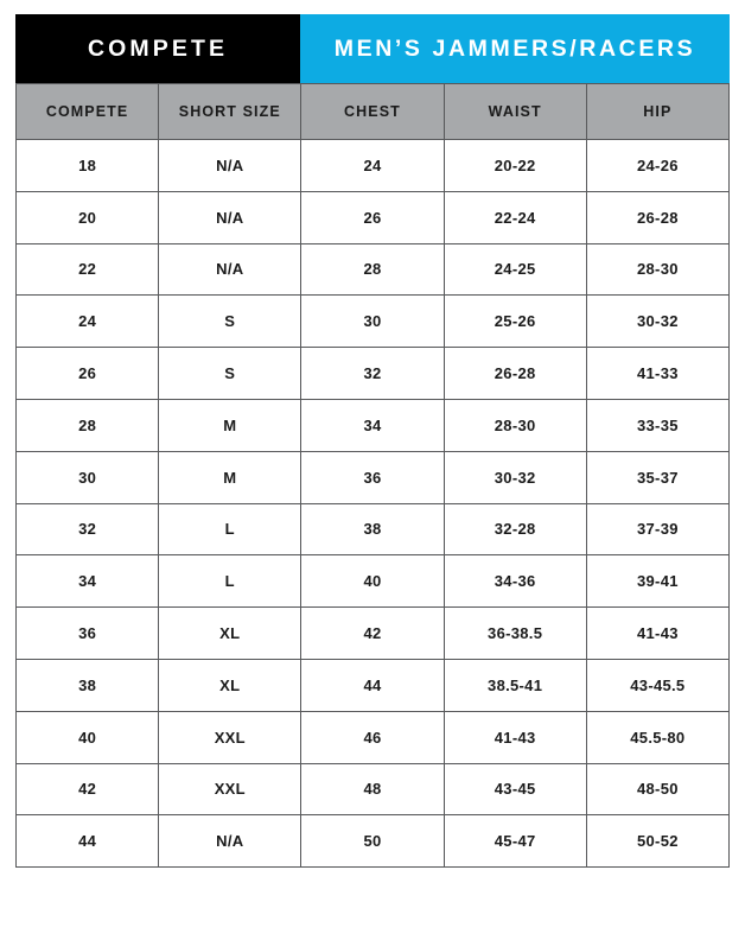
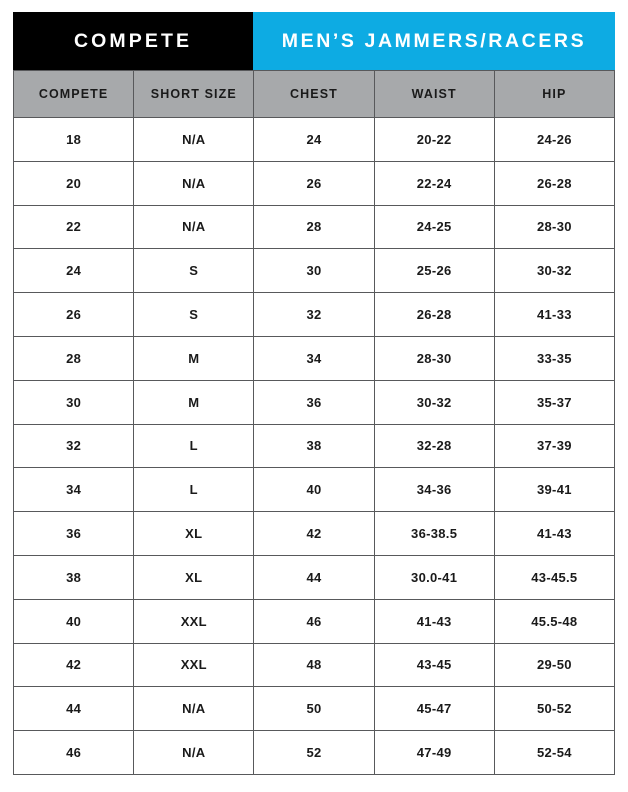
  COMPETE
  MEN’S JAMMERS/RACERS
  COMPETE	SHORT SIZE	CHEST	WAIST	HIP
  18	N/A	24	20-22	24-26
  20	N/A	26	22-24	26-28
  22	N/A	28	24-25	28-30
  24	S	30	25-26	30-32
  26	S	32	26-28	41-33
  28	M	34	28-30	33-35
  30	M	36	30-32	35-37
  32	L	38	32-28	37-39
  34	L	40	34-36	39-41
  36	XL	42	36-38.5	41-43
- 38	XL	44	38.5-41	43-45.5
+ 38	XL	44	30.0-41	43-45.5
- 40	XXL	46	41-43	45.5-80
+ 40	XXL	46	41-43	45.5-48
- 42	XXL	48	43-45	48-50
+ 42	XXL	48	43-45	29-50
  44	N/A	50	45-47	50-52
+ 46	N/A	52	47-49	52-54
